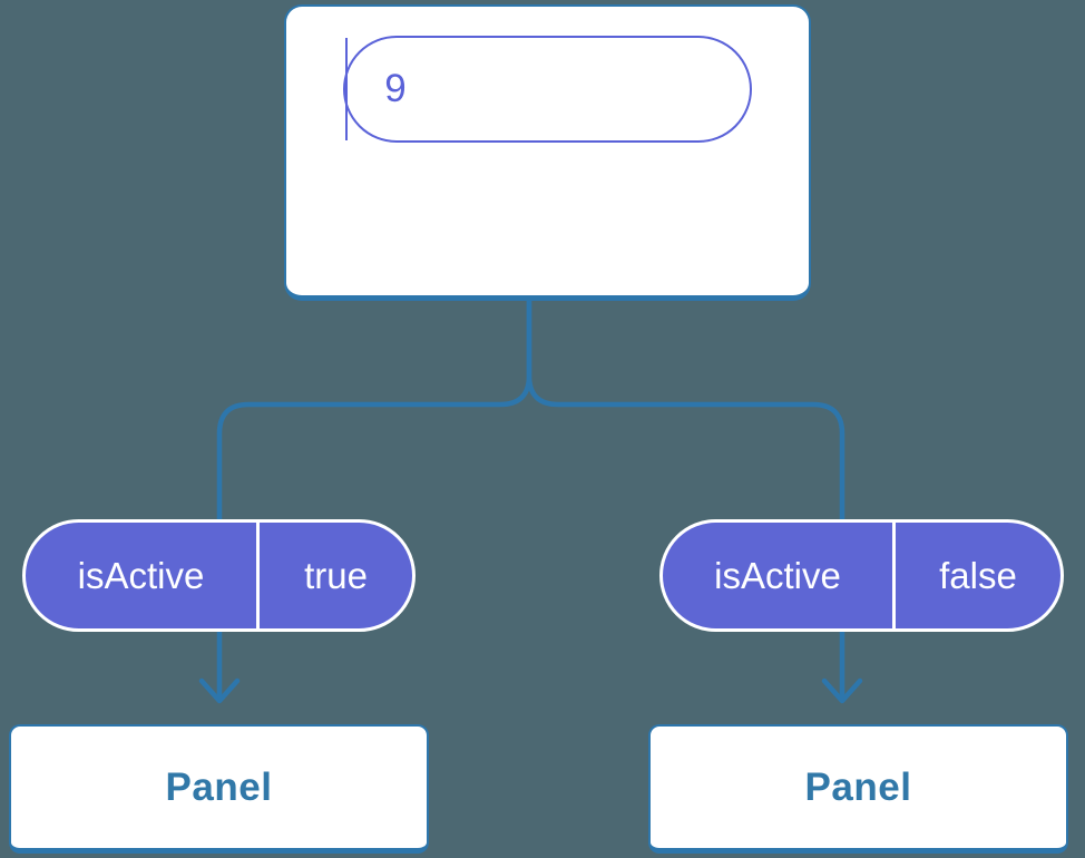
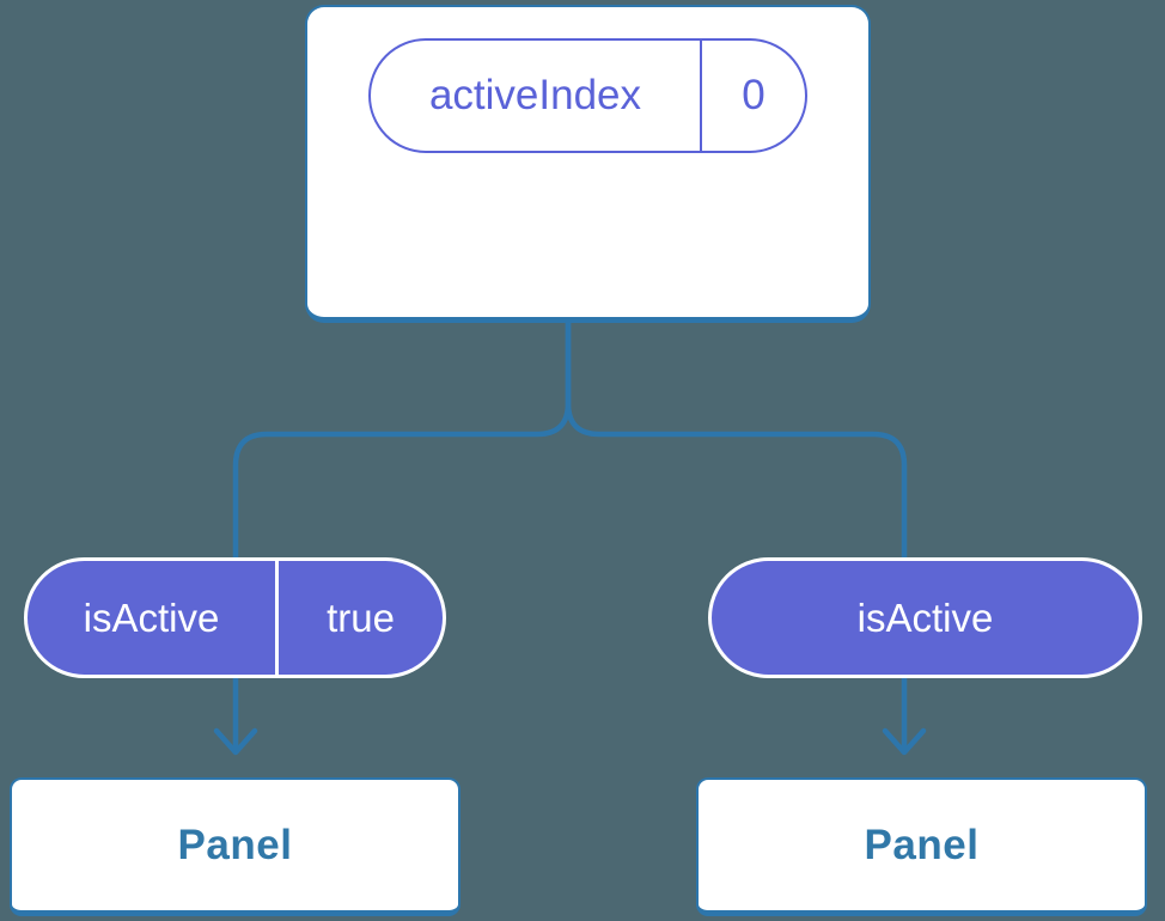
+ activeIndex
- 9
+ 0
  isActive
  true
  isActive
- false
  Panel
  Panel
